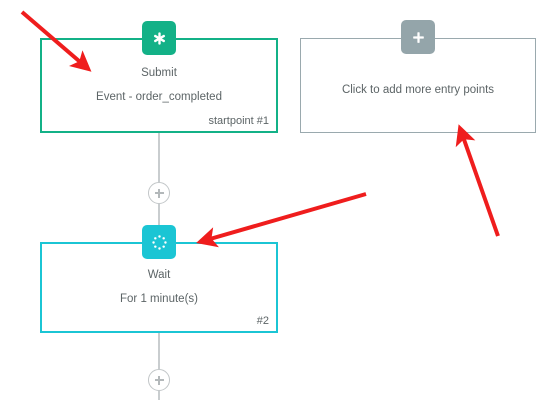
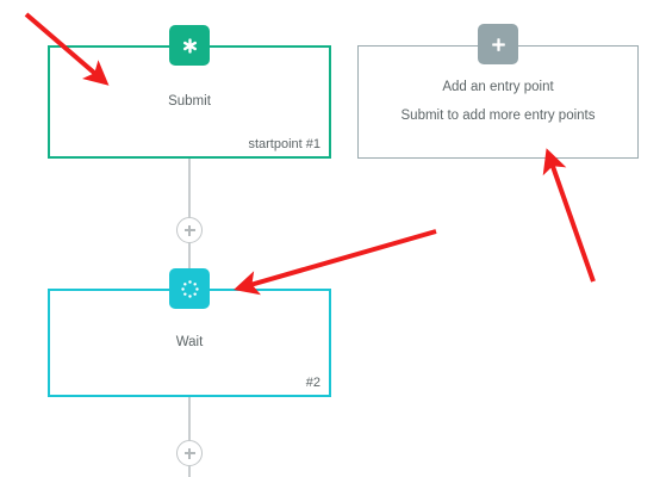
  Submit
- Event - order_completed
  startpoint #1
+ Add an entry point
- Click to add more entry points
+ Submit to add more entry points
  Wait
- For 1 minute(s)
  #2
